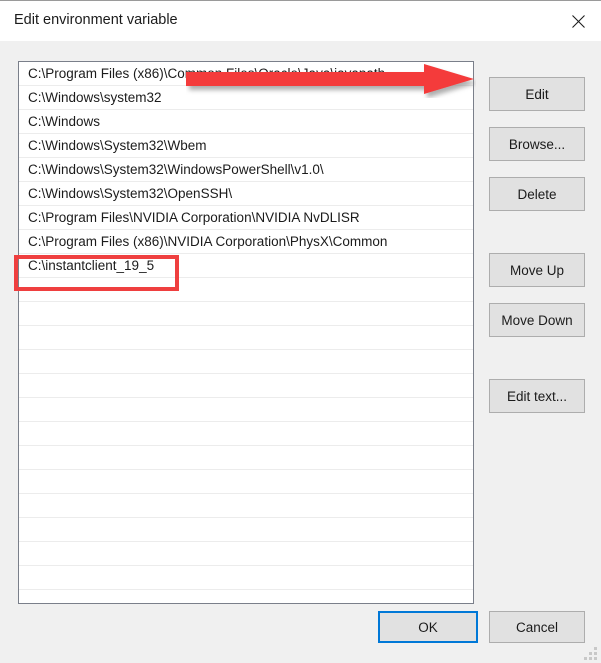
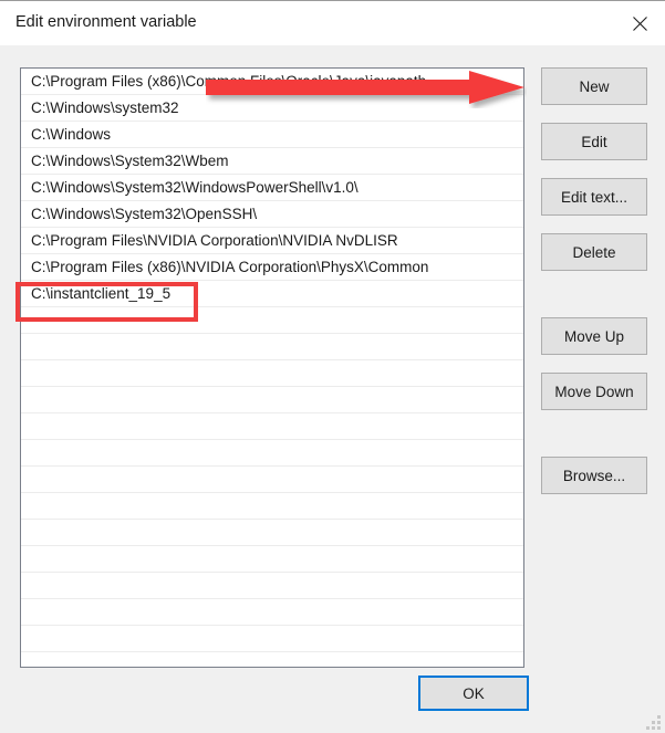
  Edit environment variable
  C:\Windows\system32
  C:\Windows
  C:\Windows\System32\Wbem
  C:\Windows\System32\WindowsPowerShell\v1.0\
  C:\Windows\System32\OpenSSH\
  C:\Program Files\NVIDIA Corporation\NVIDIA NvDLISR
  C:\Program Files (x86)\NVIDIA Corporation\PhysX\Common
  C:\instantclient_19_5
+ New
  Edit
- Browse...
+ Edit text...
  Delete
  Move Up
  Move Down
- Edit text...
+ Browse...
  OK
- Cancel
